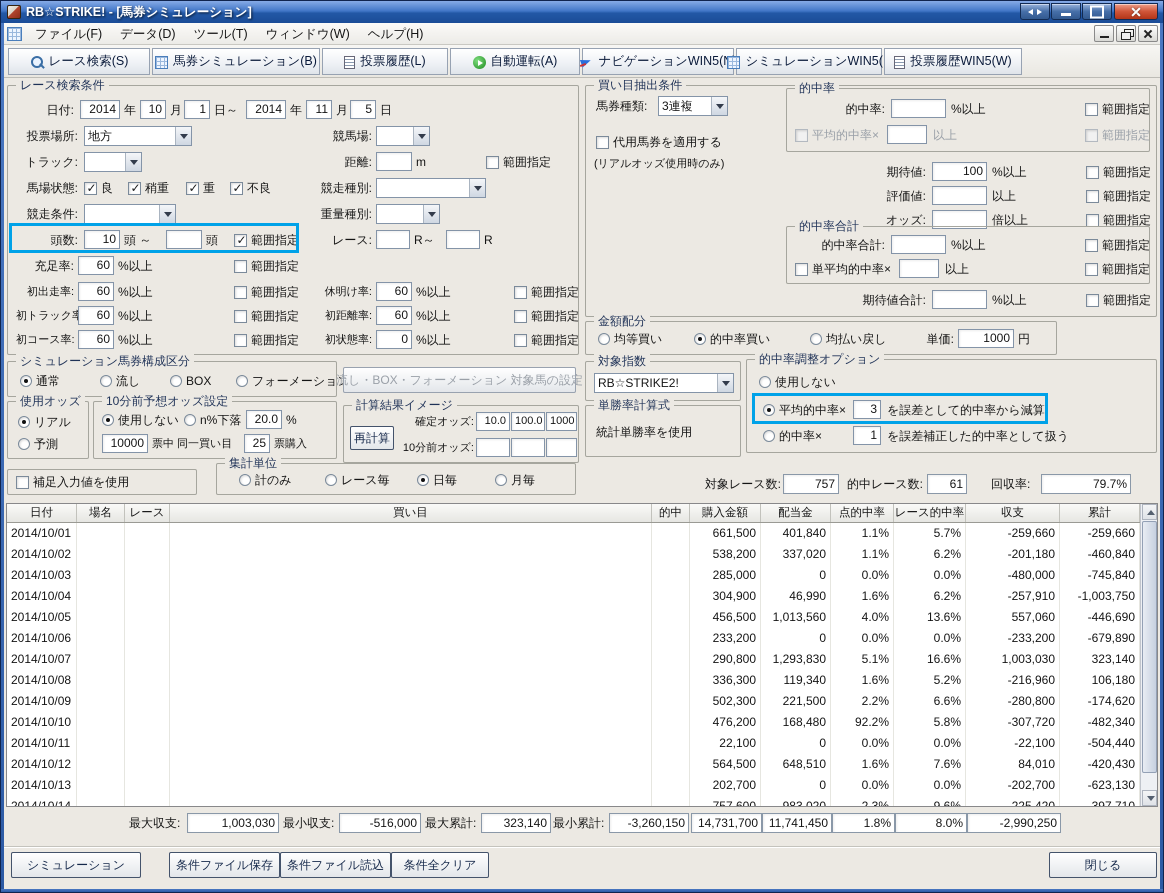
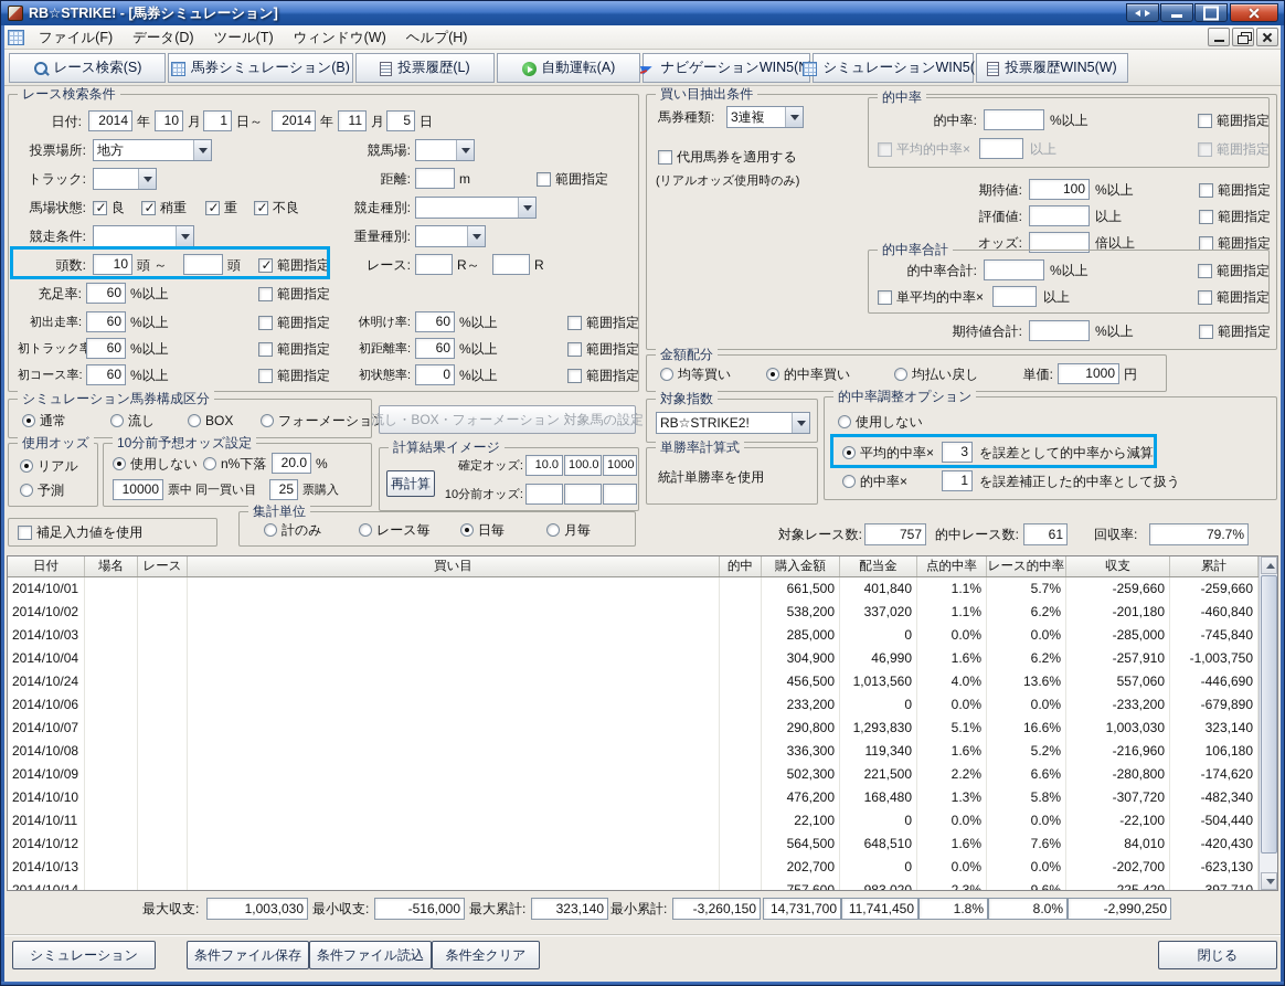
  RB☆STRIKE! - [馬券シミュレーション]
  ファイル(F)
  データ(D)
  ツール(T)
  ウィンドウ(W)
  ヘルプ(H)
  レース検索(S)
  馬券シミュレーション(B)
  投票履歴(L)
  自動運転(A)
  ナビゲーションWIN5(
  シミュレーションWIN5(
  投票履歴WIN5(W)
  レース検索条件
  日付:
  2014
  年
  10
  月
  1
  日～
  2014
  年
  11
  月
  5
  日
  投票場所:
  地方
  競馬場:
  トラック:
  距離:
  m
  範囲指定
  馬場状態:
  良
  稍重
  重
  不良
  競走種別:
  競走条件:
  重量種別:
  頭数:
  10
  頭 ～
  頭
  範囲指定
  レース:
  R～
  R
  充足率:
  60
  %以上
  範囲指定
  初出走率:
  60
  %以上
  範囲指定
  休明け率:
  60
  %以上
  範囲指定
  初トラック
  60
  %以上
  範囲指定
  初距離率:
  60
  %以上
  範囲指定
  初コース率:
  60
  %以上
  範囲指定
  初状態率:
  0
  %以上
  範囲指定
  買い目抽出条件
  馬券種類:
  3連複
  的中率
  的中率:
  %以上
  範囲指定
  平均的中率×
  以上
  範囲指定
  代用馬券を適用する
  (リアルオッズ使用時のみ)
  期待値:
  100
  %以上
  範囲指定
  評価値:
  以上
  範囲指定
  オッズ:
  倍以上
  範囲指定
  的中率合計
  的中率合計:
  %以上
  範囲指定
  単平均的中率×
  以上
  範囲指定
  期待値合計:
  %以上
  範囲指定
  金額配分
  均等買い
  的中率買い
  均払い戻し
  単価:
  1000
  円
  シミュレーション馬券構成区分
  通常
  流し
  BOX
  フォーメーショ
  流し・BOX・フォーメーション 対象馬の設定
  対象指数
  RB☆STRIKE2!
  的中率調整オプション
  使用しない
  平均的中率×
  3
  を誤差として的中率から減算
  的中率×
  1
  を誤差補正した的中率として扱う
  使用オッズ
  リアル
  予測
  10分前予想オッズ設定
  使用しない
  n%下落
  20.0
  %
  10000
  票中 同一買い目
  25
  票購入
  計算結果イメージ
  再計算
  確定オッズ:
  10.0
  100.0
  1000
  10分前オッズ:
  単勝率計算式
  統計単勝率を使用
  補足入力値を使用
  集計単位
  計のみ
  レース毎
  日毎
  月毎
  対象レース数:
  757
  的中レース数:
  61
  回収率:
  79.7%
  日付
  場名
  レース
  買い目
  的中
  購入金額
  配当金
  点的中率
  レース的中率
  収支
  累計
  2014/10/01
  661,500
  401,840
  1.1%
  5.7%
  -259,660
  -259,660
  2014/10/02
  538,200
  337,020
  1.1%
  6.2%
  -201,180
  -460,840
  2014/10/03
  285,000
  0
  0.0%
  0.0%
- -480,000
+ -285,000
  -745,840
  2014/10/04
  304,900
  46,990
  1.6%
  6.2%
  -257,910
  -1,003,750
- 2014/10/05
+ 2014/10/24
  456,500
  1,013,560
  4.0%
  13.6%
  557,060
  -446,690
  2014/10/06
  233,200
  0
  0.0%
  0.0%
  -233,200
  -679,890
  2014/10/07
  290,800
  1,293,830
  5.1%
  16.6%
  1,003,030
  323,140
  2014/10/08
  336,300
  119,340
  1.6%
  5.2%
  -216,960
  106,180
  2014/10/09
  502,300
  221,500
  2.2%
  6.6%
  -280,800
  -174,620
  2014/10/10
  476,200
  168,480
- 92.2%
+ 1.3%
  5.8%
  -307,720
  -482,340
  2014/10/11
  22,100
  0
  0.0%
  0.0%
  -22,100
  -504,440
  2014/10/12
  564,500
  648,510
  1.6%
  7.6%
  84,010
  -420,430
  2014/10/13
  202,700
  0
  0.0%
  0.0%
  -202,700
  -623,130
  最大収支:
  1,003,030
  最小収支:
  -516,000
  最大累計:
  323,140
  最小累計:
  -3,260,150
  14,731,700
  11,741,450
  1.8%
  8.0%
  -2,990,250
  シミュレーション
  条件ファイル保存
  条件ファイル読込
  条件全クリア
  閉じる
